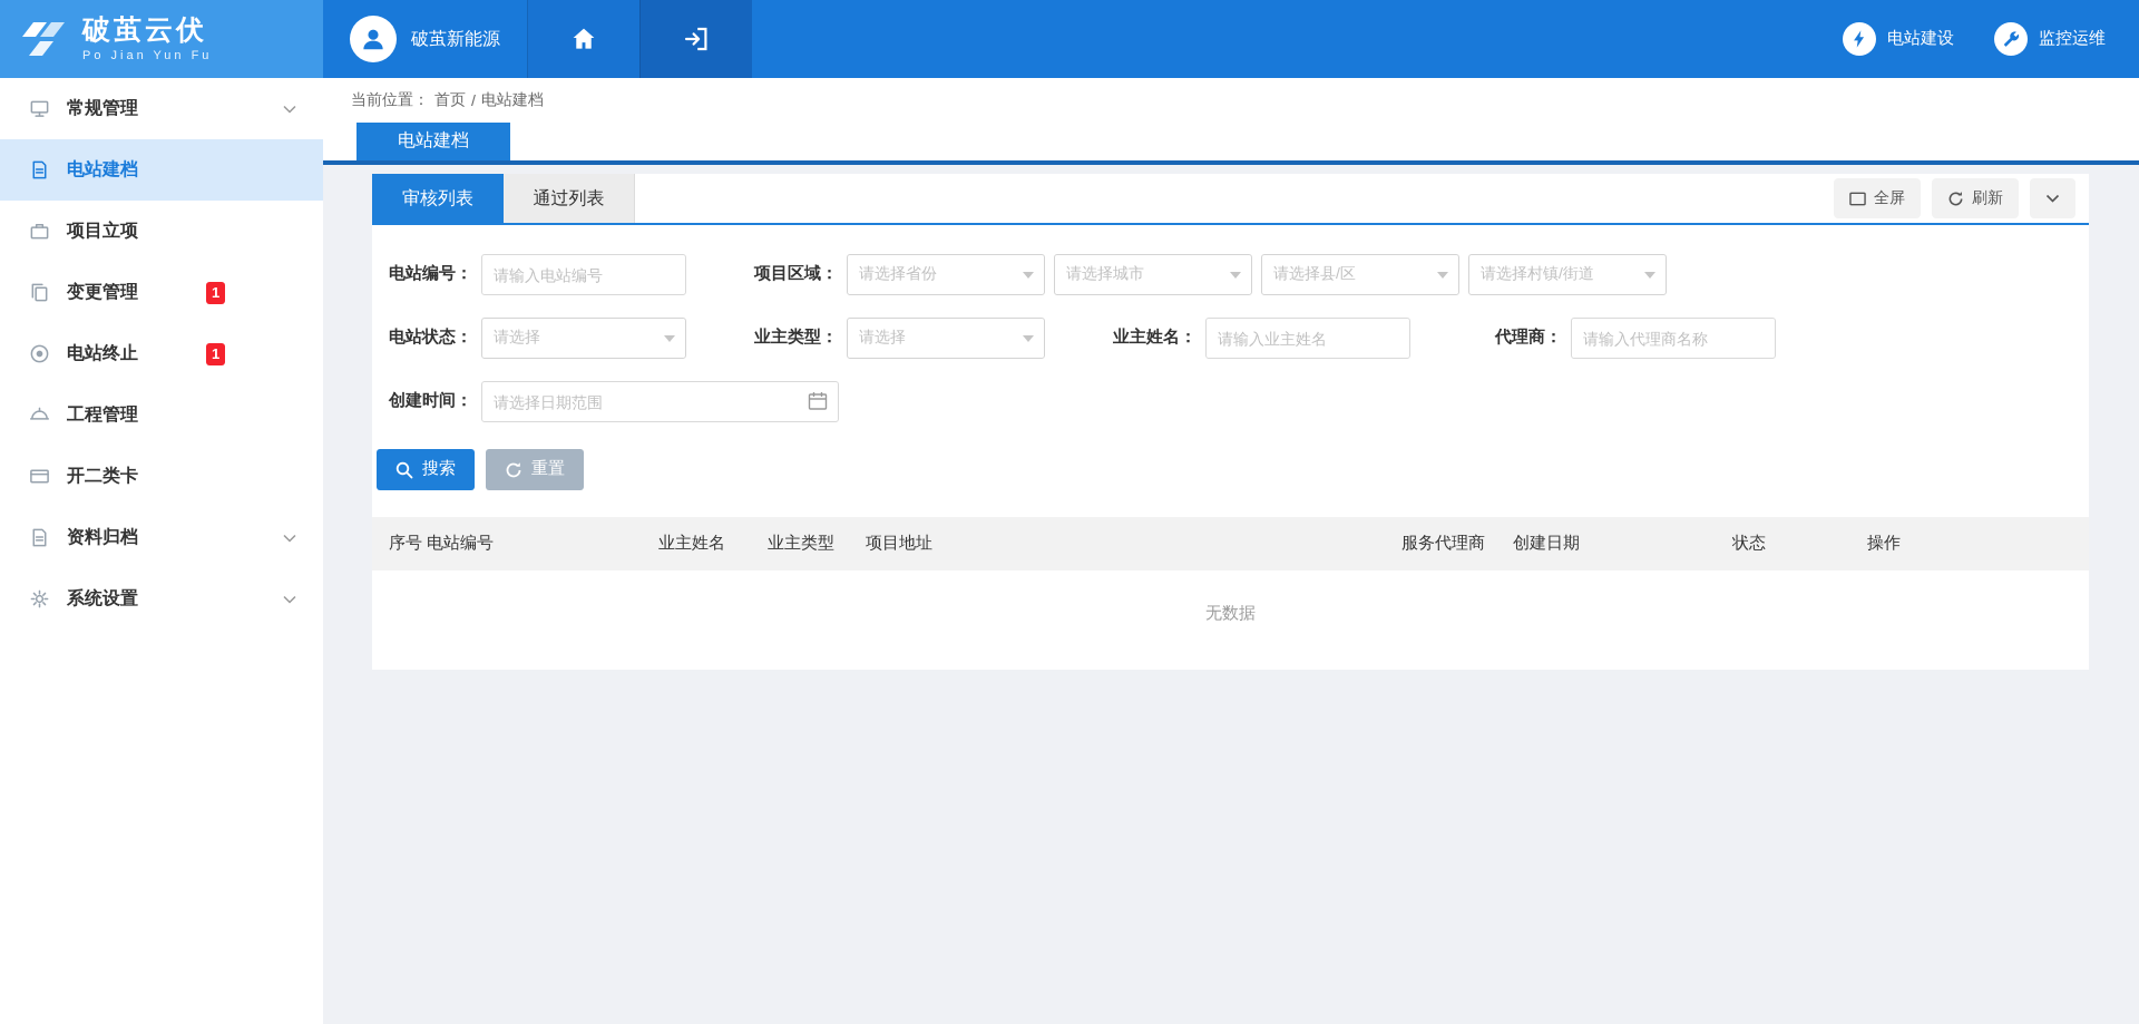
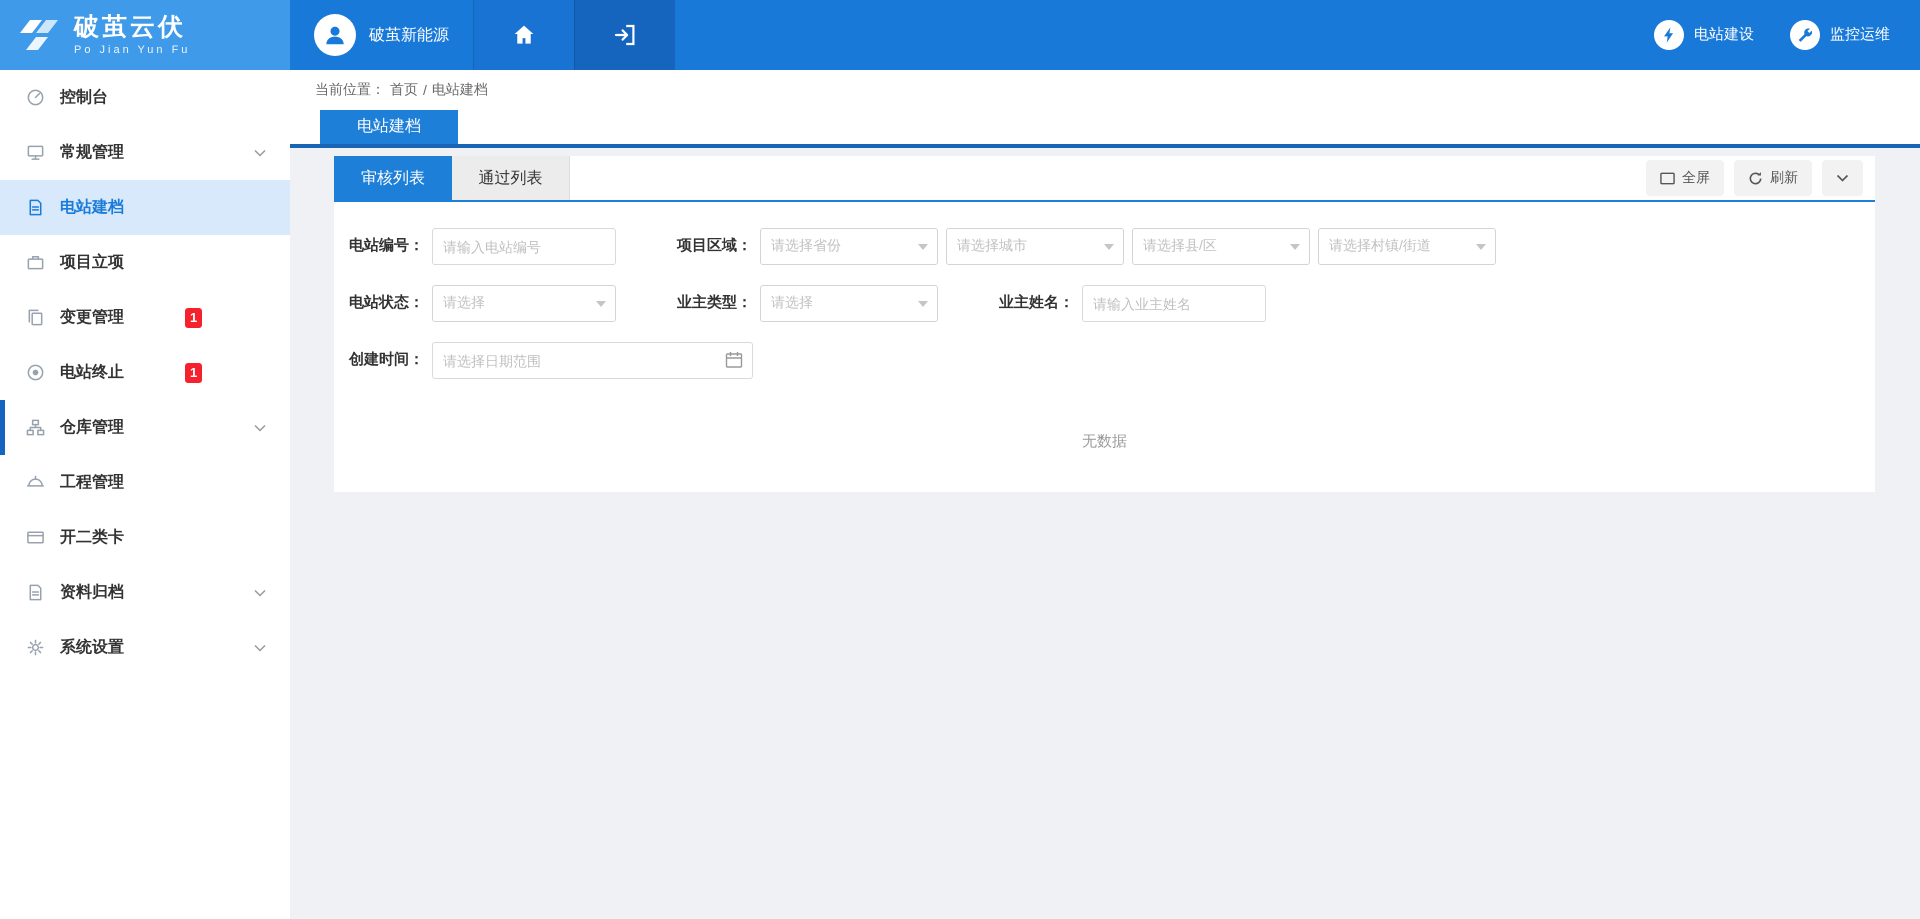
  破茧云伏
  Po Jian Yun Fu
  破茧新能源
  电站建设
  监控运维
+ 控制台
  常规管理
  电站建档
  项目立项
  变更管理
  1
  电站终止
  1
+ 仓库管理
  工程管理
  开二类卡
  资料归档
  系统设置
  当前位置：
  首页
  /
  电站建档
  电站建档
  审核列表
  通过列表
  全屏
  刷新
  电站编号：
  请输入电站编号
  项目区域：
  请选择省份
  请选择城市
  请选择县/区
  请选择村镇/街道
  电站状态：
  请选择
  业主类型：
  请选择
  业主姓名：
  请输入业主姓名
- 代理商：
- 请输入代理商名称
  创建时间：
  请选择日期范围
- 搜索
- 重置
- 序号
- 电站编号
- 业主姓名
- 业主类型
- 项目地址
- 服务代理商
- 创建日期
- 状态
- 操作
  无数据
